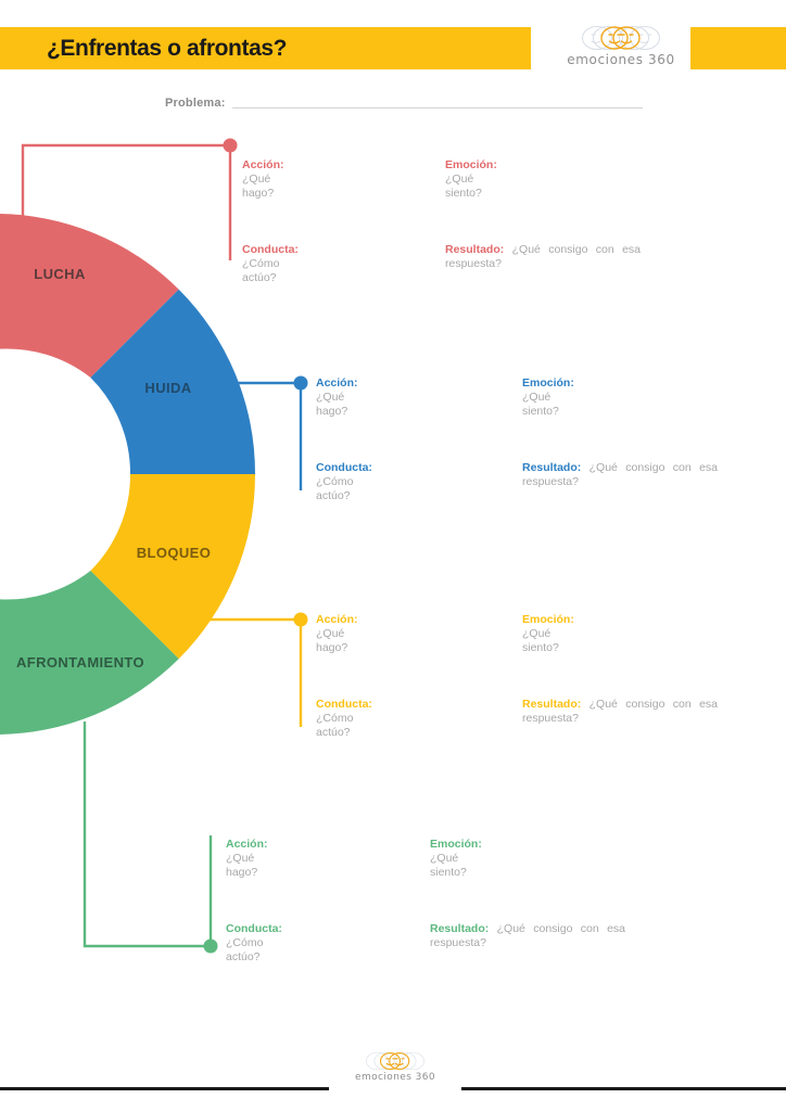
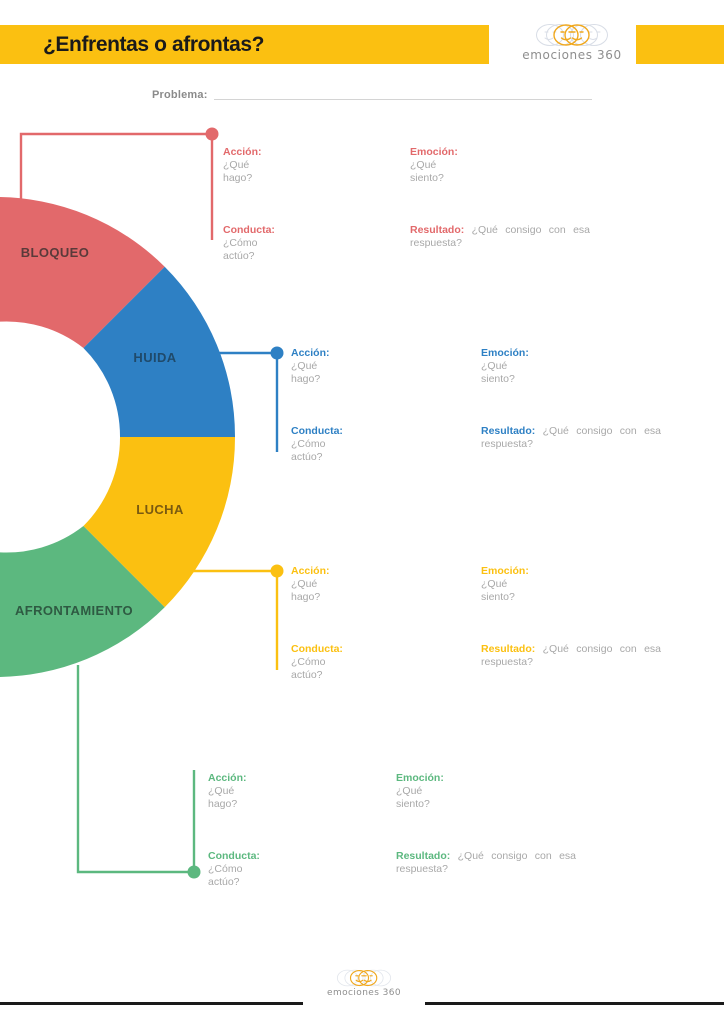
  ¿Enfrentas o afrontas?
  emociones 360
  Problema:
- LUCHA
+ BLOQUEO
  HUIDA
- BLOQUEO
+ LUCHA
  AFRONTAMIENTO
  Acción: ¿Qué hago?
  Emoción: ¿Qué siento?
  Conducta: ¿Cómo actúo?
  Resultado: ¿Qué consigo con esa respuesta?
  Acción: ¿Qué hago?
  Emoción: ¿Qué siento?
  Conducta: ¿Cómo actúo?
  Resultado: ¿Qué consigo con esa respuesta?
  Acción: ¿Qué hago?
  Emoción: ¿Qué siento?
  Conducta: ¿Cómo actúo?
  Resultado: ¿Qué consigo con esa respuesta?
  Acción: ¿Qué hago?
  Emoción: ¿Qué siento?
  Conducta: ¿Cómo actúo?
  Resultado: ¿Qué consigo con esa respuesta?
  emociones 360
